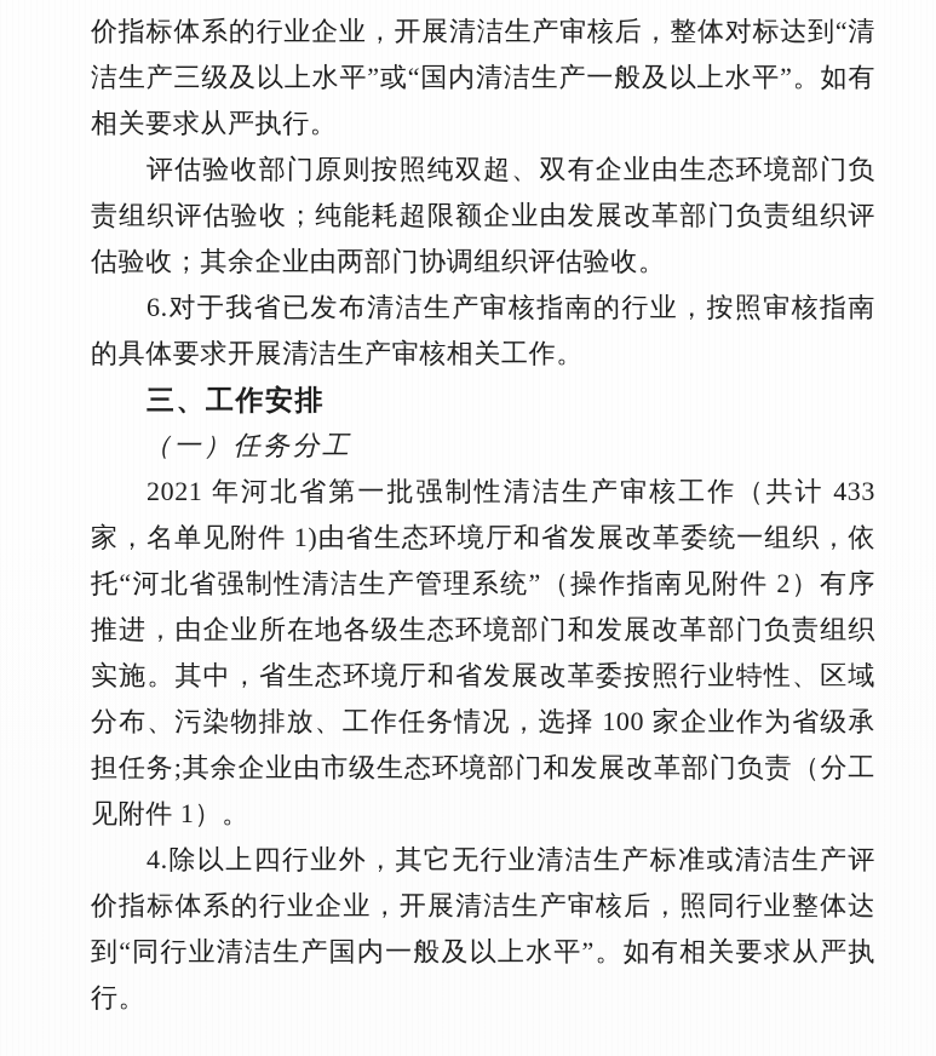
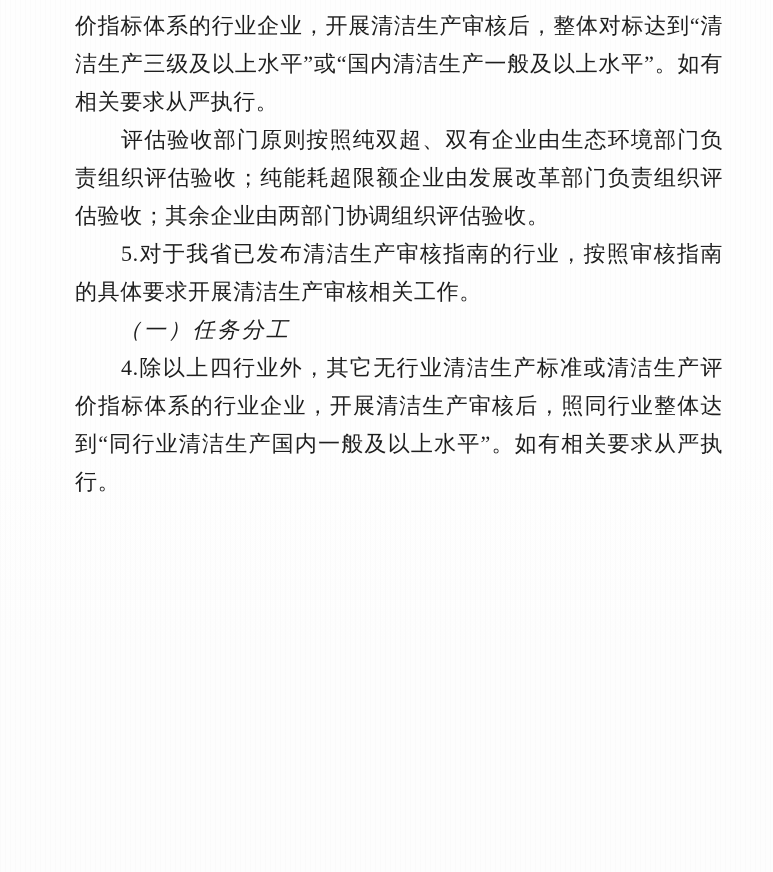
  价指标体系的行业企业，开展清洁生产审核后，整体对标达到“清洁生产三级及以上水平”或“国内清洁生产一般及以上水平”。如有相关要求从严执行。
  评估验收部门原则按照纯双超、双有企业由生态环境部门负责组织评估验收；纯能耗超限额企业由发展改革部门负责组织评估验收；其余企业由两部门协调组织评估验收。
- 6.对于我省已发布清洁生产审核指南的行业，按照审核指南的具体要求开展清洁生产审核相关工作。
+ 5.对于我省已发布清洁生产审核指南的行业，按照审核指南的具体要求开展清洁生产审核相关工作。
- 三、工作安排
  （一）任务分工
- 2021 年河北省第一批强制性清洁生产审核工作（共计 433 家，名单见附件 1)由省生态环境厅和省发展改革委统一组织，依托“河北省强制性清洁生产管理系统”（操作指南见附件 2）有序推进，由企业所在地各级生态环境部门和发展改革部门负责组织实施。其中，省生态环境厅和省发展改革委按照行业特性、区域分布、污染物排放、工作任务情况，选择 100 家企业作为省级承担任务;其余企业由市级生态环境部门和发展改革部门负责（分工见附件 1）。
  4.除以上四行业外，其它无行业清洁生产标准或清洁生产评价指标体系的行业企业，开展清洁生产审核后，照同行业整体达到“同行业清洁生产国内一般及以上水平”。如有相关要求从严执行。
